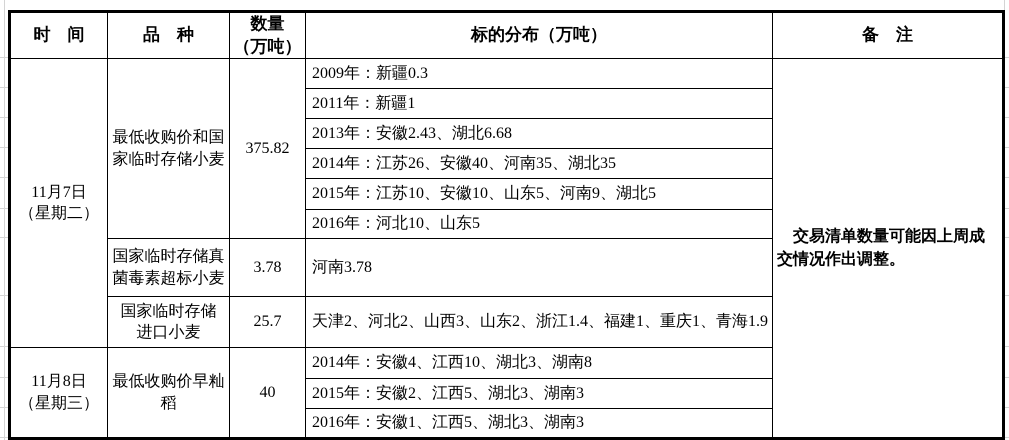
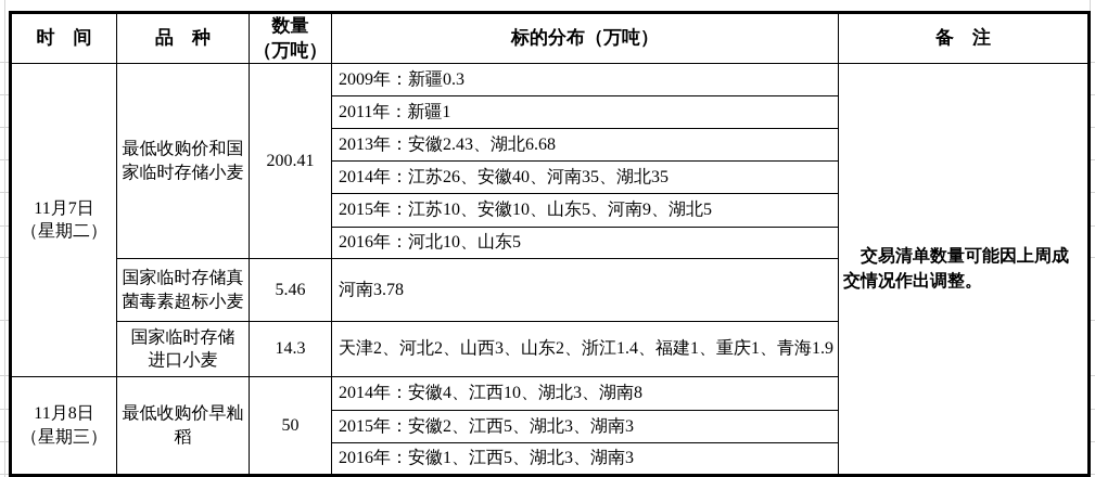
  时 间	品 种	数量 （万吨）	标的分布（万吨）	备 注
- 11月7日 （星期二）	最低收购价和国 家临时存储小麦	375.82	2009年：新疆0.3	交易清单数量可能因上周成交情况作出调整。
+ 11月7日 （星期二）	最低收购价和国 家临时存储小麦	200.41	2009年：新疆0.3	交易清单数量可能因上周成交情况作出调整。
  2011年：新疆1
  2013年：安徽2.43、湖北6.68
  2014年：江苏26、安徽40、河南35、湖北35
  2015年：江苏10、安徽10、山东5、河南9、湖北5
  2016年：河北10、山东5
- 国家临时存储真 菌毒素超标小麦	3.78	河南3.78
+ 国家临时存储真 菌毒素超标小麦	5.46	河南3.78
- 国家临时存储 进口小麦	25.7	天津2、河北2、山西3、山东2、浙江1.4、福建1、重庆1、青海1.9
+ 国家临时存储 进口小麦	14.3	天津2、河北2、山西3、山东2、浙江1.4、福建1、重庆1、青海1.9
- 11月8日 （星期三）	最低收购价早籼 稻	40	2014年：安徽4、江西10、湖北3、湖南8
+ 11月8日 （星期三）	最低收购价早籼 稻	50	2014年：安徽4、江西10、湖北3、湖南8
  2015年：安徽2、江西5、湖北3、湖南3
  2016年：安徽1、江西5、湖北3、湖南3
